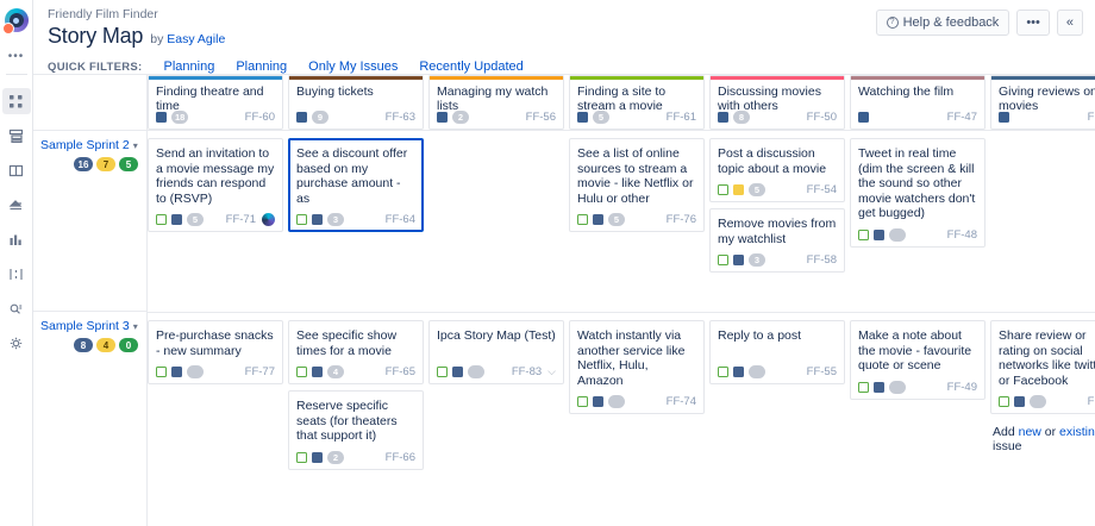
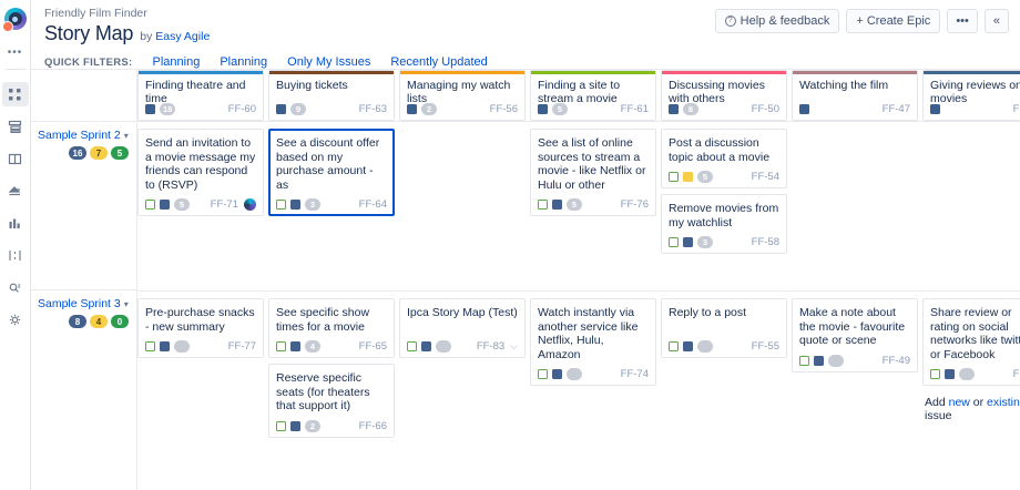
  •••
  Friendly Film Finder
  Story Map
  by Easy Agile
  QUICK FILTERS:
  Planning
  Planning
  Only My Issues
  Recently Updated
  Help & feedback
+ + Create Epic
  •••
  «
  Sample Sprint 2
  ▾
  16
  7
  5
  Sample Sprint 3
  ▾
  8
  4
  0
  Finding theatre and time
  18
  FF-60
  Buying tickets
  9
  FF-63
  Managing my watch lists
  2
  FF-56
  Finding a site to stream a movie
  5
  FF-61
  Discussing movies with others
  8
  FF-50
  Watching the film
  FF-47
  Giving reviews on movies
  Send an invitation to a movie message my friends can respond to (RSVP)
  5
  FF-71
  See a discount offer based on my purchase amount - as
  3
  FF-64
  See a list of online sources to stream a movie - like Netflix or Hulu or other
  5
  FF-76
  Post a discussion topic about a movie
  5
  FF-54
  Remove movies from my watchlist
  3
  FF-58
- Tweet in real time (dim the screen & kill the sound so other movie watchers don't get bugged)
- FF-48
  Pre-purchase snacks - new summary
  FF-77
  See specific show times for a movie
  4
  FF-65
  Reserve specific seats (for theaters that support it)
  2
  FF-66
  Ipca Story Map (Test)
  FF-83
  ⌵
  Watch instantly via another service like Netflix, Hulu, Amazon
  FF-74
  Reply to a post
  FF-55
  Make a note about the movie - favourite quote or scene
  FF-49
  Share review or rating on social networks like twit or Facebook
  Add new or existin issue
